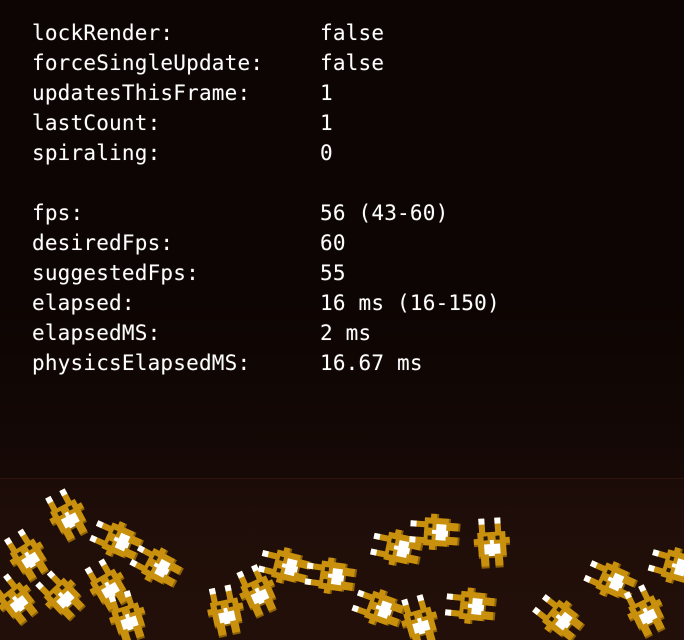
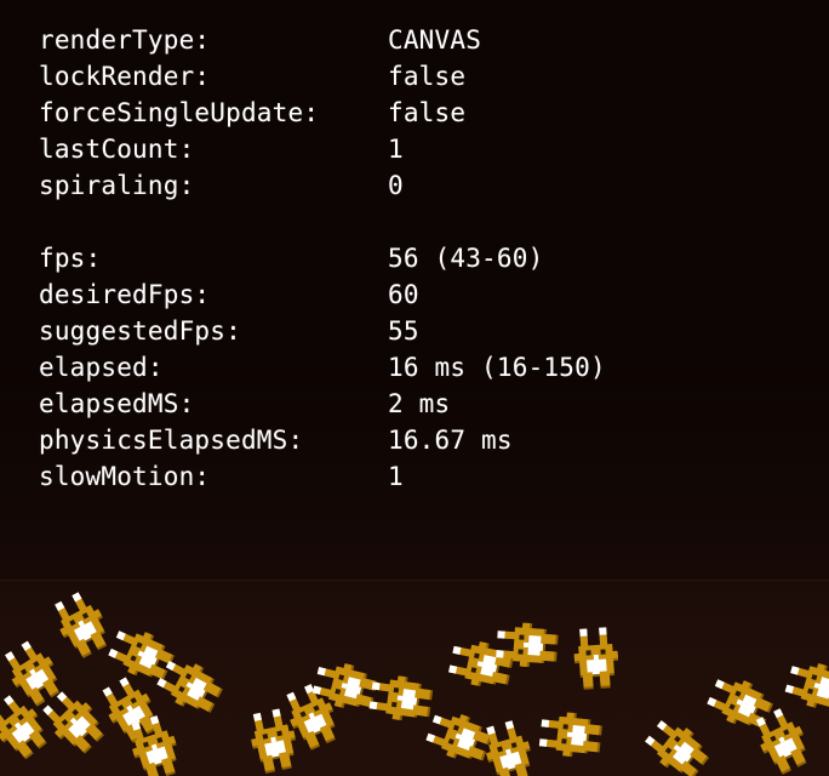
+ renderType: CANVAS
  lockRender: false
  forceSingleUpdate: false
- updatesThisFrame: 1
  lastCount: 1
  spiraling: 0
  fps: 56 (43-60)
  desiredFps: 60
  suggestedFps: 55
  elapsed: 16 ms (16-150)
  elapsedMS: 2 ms
  physicsElapsedMS: 16.67 ms
+ slowMotion: 1
